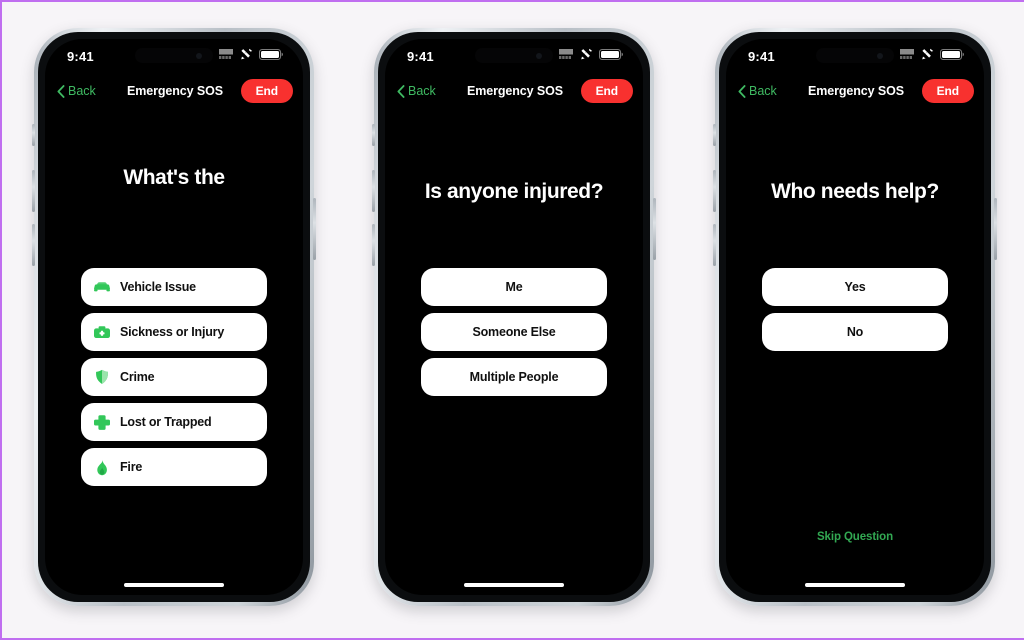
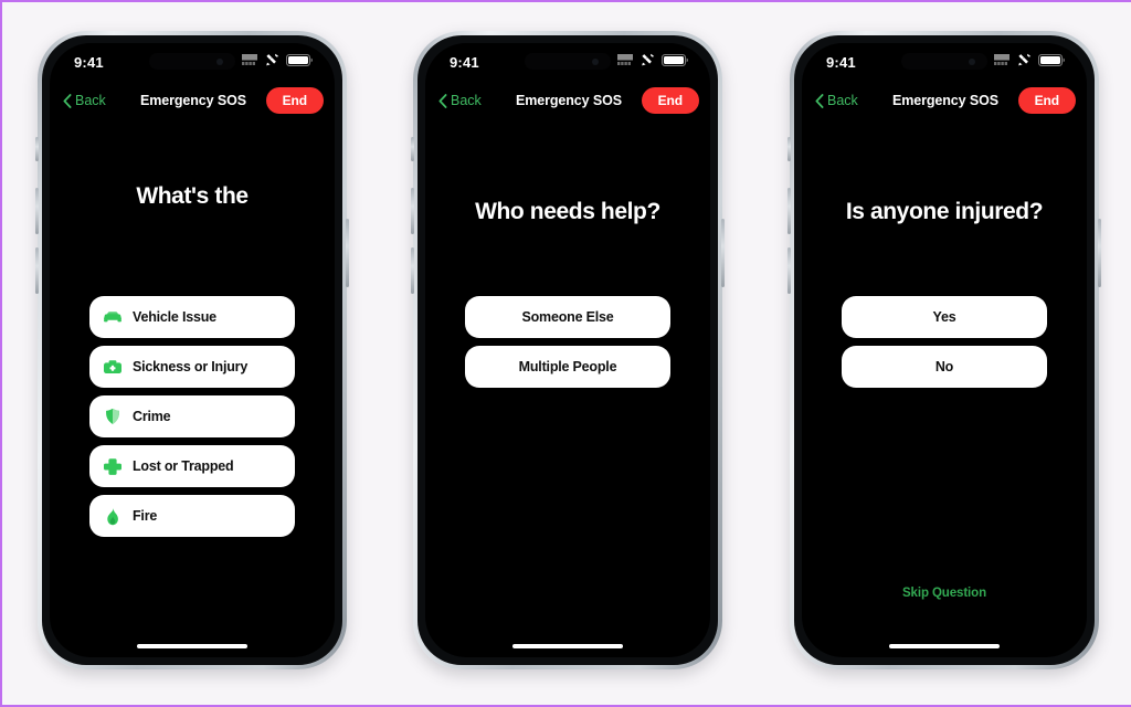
  9:41
  Back
  Emergency SOS
  End
  What's the
  Vehicle Issue
  Sickness or Injury
  Crime
  Lost or Trapped
  Fire
  9:41
  Back
  Emergency SOS
  End
- Is anyone injured?
+ Who needs help?
- Me
  Someone Else
  Multiple People
  9:41
  Back
  Emergency SOS
  End
- Who needs help?
+ Is anyone injured?
  Yes
  No
  Skip Question
